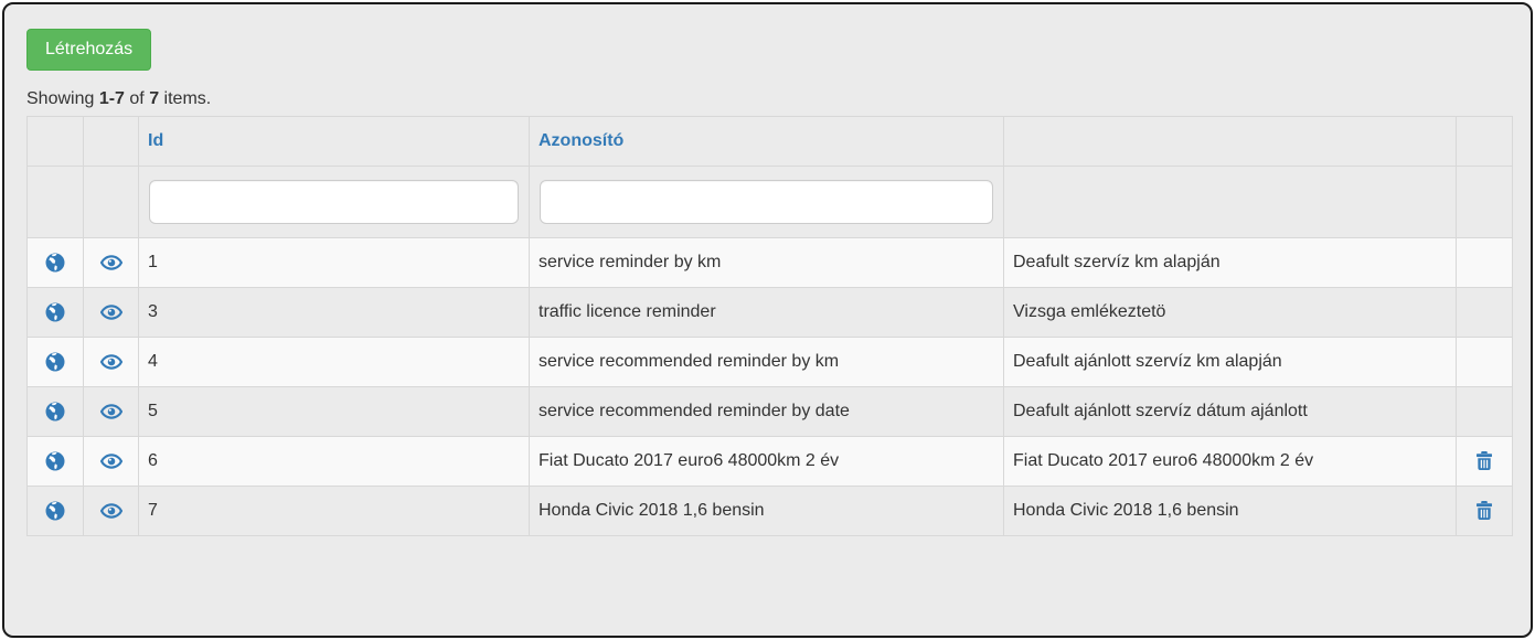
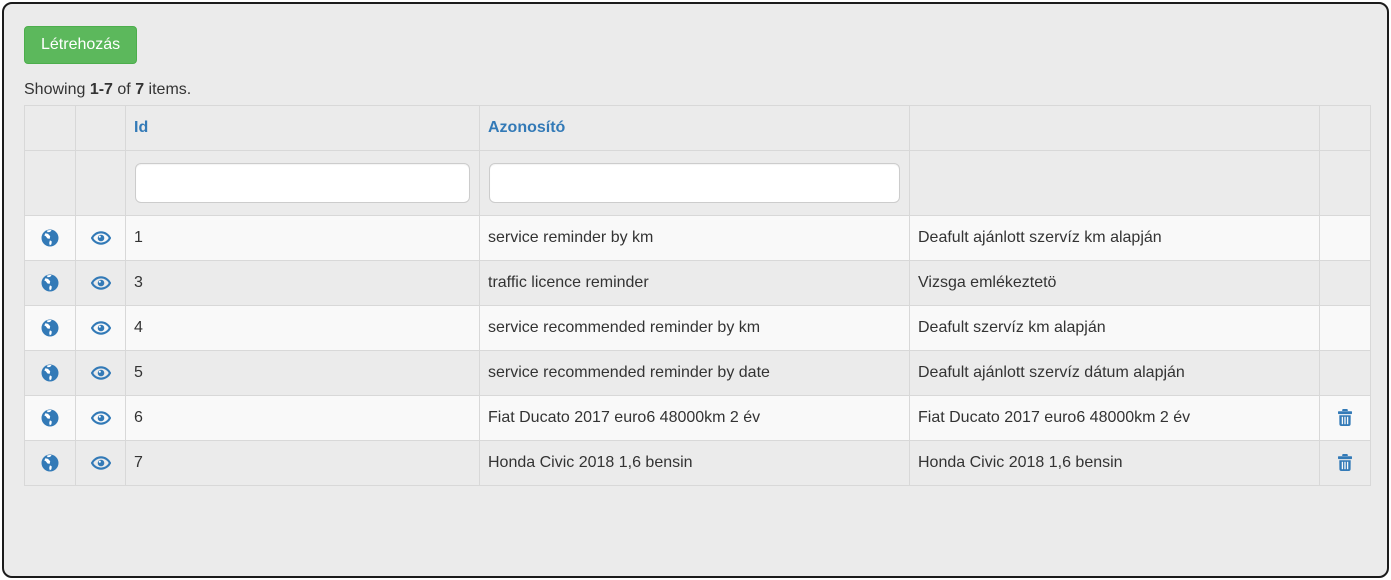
  Létrehozás
  Showing 1-7 of 7 items.
  		Id	Azonosító
- 		1	service reminder by km	Deafult szervíz km alapján
+ 		1	service reminder by km	Deafult ajánlott szervíz km alapján
  		3	traffic licence reminder	Vizsga emlékeztetö
- 		4	service recommended reminder by km	Deafult ajánlott szervíz km alapján
+ 		4	service recommended reminder by km	Deafult szervíz km alapján
- 		5	service recommended reminder by date	Deafult ajánlott szervíz dátum ajánlott
+ 		5	service recommended reminder by date	Deafult ajánlott szervíz dátum alapján
  		6	Fiat Ducato 2017 euro6 48000km 2 év	Fiat Ducato 2017 euro6 48000km 2 év
  		7	Honda Civic 2018 1,6 bensin	Honda Civic 2018 1,6 bensin
